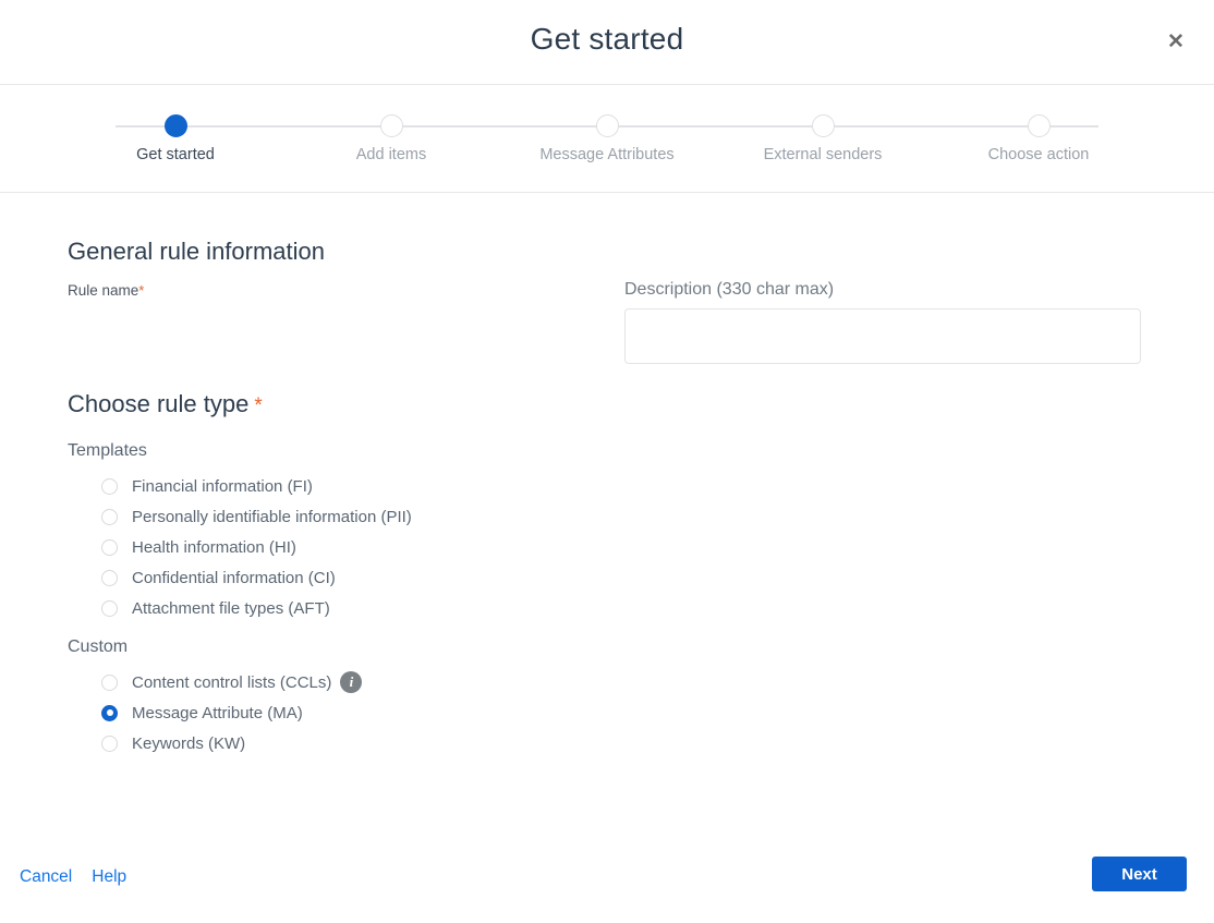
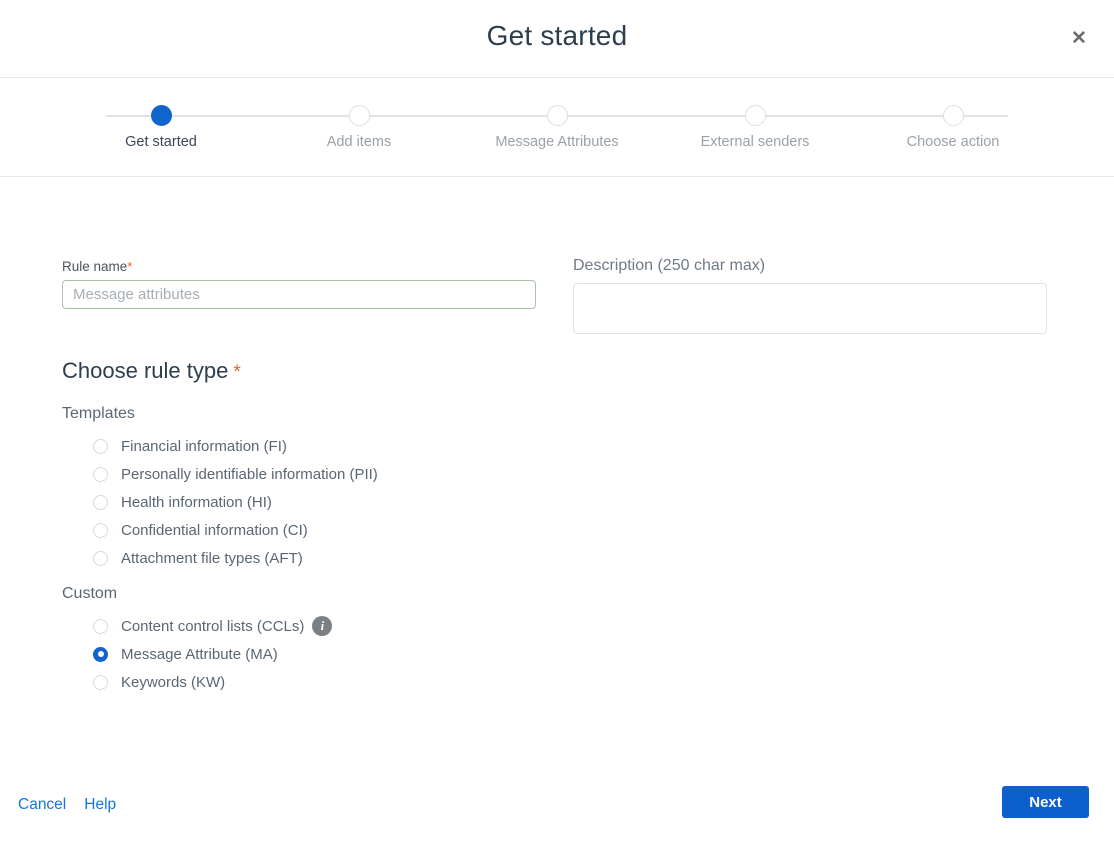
  Get started
  ✕
  Get started
  Add items
  Message Attributes
  External senders
  Choose action
- General rule information
  Rule name*
+ Message attributes
- Description (330 char max)
+ Description (250 char max)
  Choose rule type *
  Templates
  Financial information (FI)
  Personally identifiable information (PII)
  Health information (HI)
  Confidential information (CI)
  Attachment file types (AFT)
  Custom
  Content control lists (CCLs)
  i
  Message Attribute (MA)
  Keywords (KW)
  Cancel
  Help
  Next
